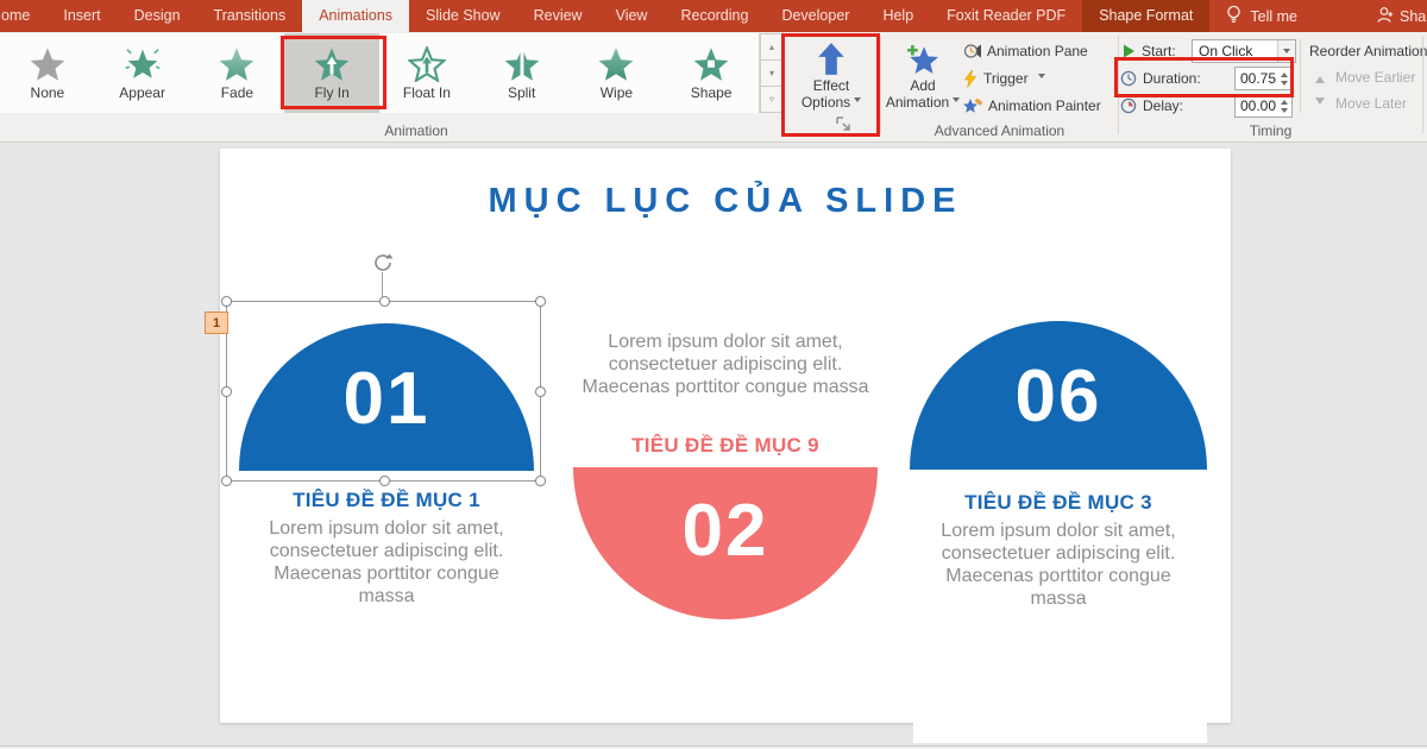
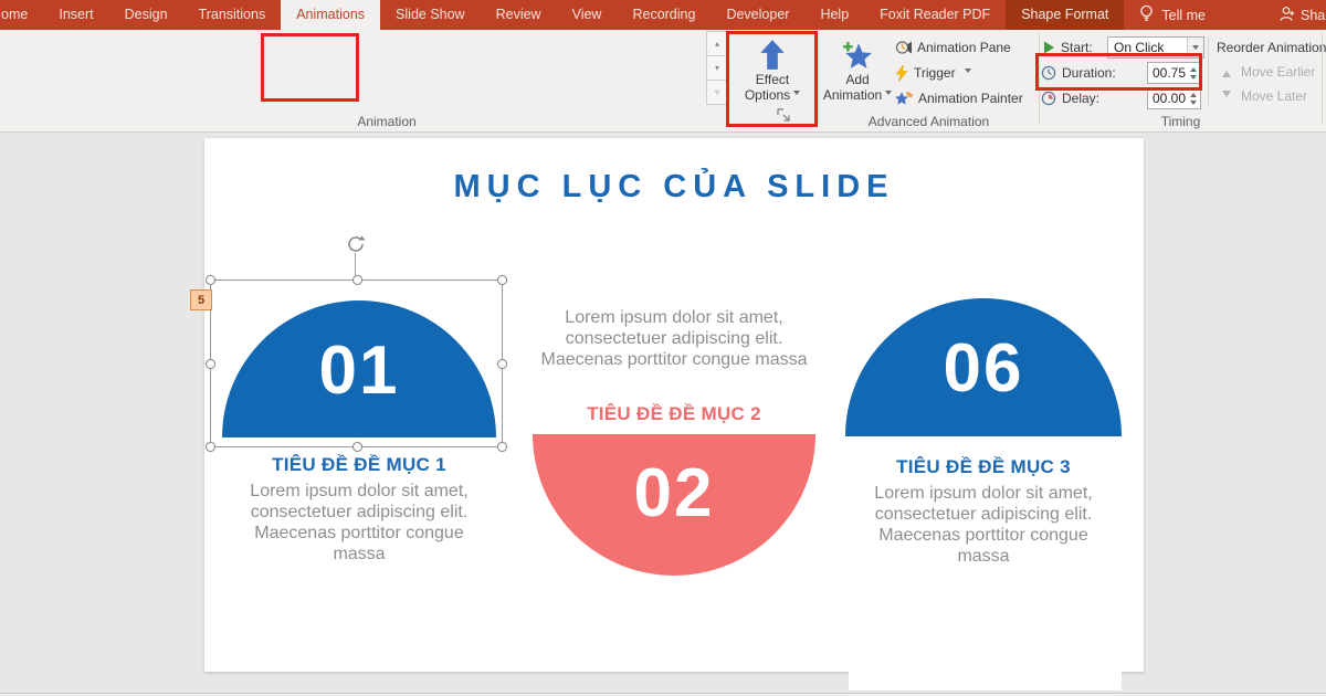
  ome
  Insert
  Design
  Transitions
  Animations
  Slide Show
  Review
  View
  Recording
  Developer
  Help
  Foxit Reader PDF
  Shape Format
  Tell me
- None
- Appear
- Fade
- Fly In
- Float In
- Split
- Wipe
- Shape
  ▴
  ▾
  ▿
  Animation
  Effect
  Options
  Add
  Animation
  Animation Pane
  Trigger
  Animation Painter
  Advanced Animation
  Start:
  On Click
  Duration:
  00.75
  Delay:
  00.00
  Timing
  Reorder Animation
  Move Earlier
  Move Later
  MỤC LỤC CỦA SLIDE
  01
  TIÊU ĐỀ ĐỀ MỤC 1
  Lorem ipsum dolor sit amet, consectetuer adipiscing elit. Maecenas porttitor congue massa
  Lorem ipsum dolor sit amet, consectetuer adipiscing elit. Maecenas porttitor congue massa
- TIÊU ĐỀ ĐỀ MỤC 9
+ TIÊU ĐỀ ĐỀ MỤC 2
  02
  06
  TIÊU ĐỀ ĐỀ MỤC 3
  Lorem ipsum dolor sit amet, consectetuer adipiscing elit. Maecenas porttitor congue massa
- 1
+ 5
